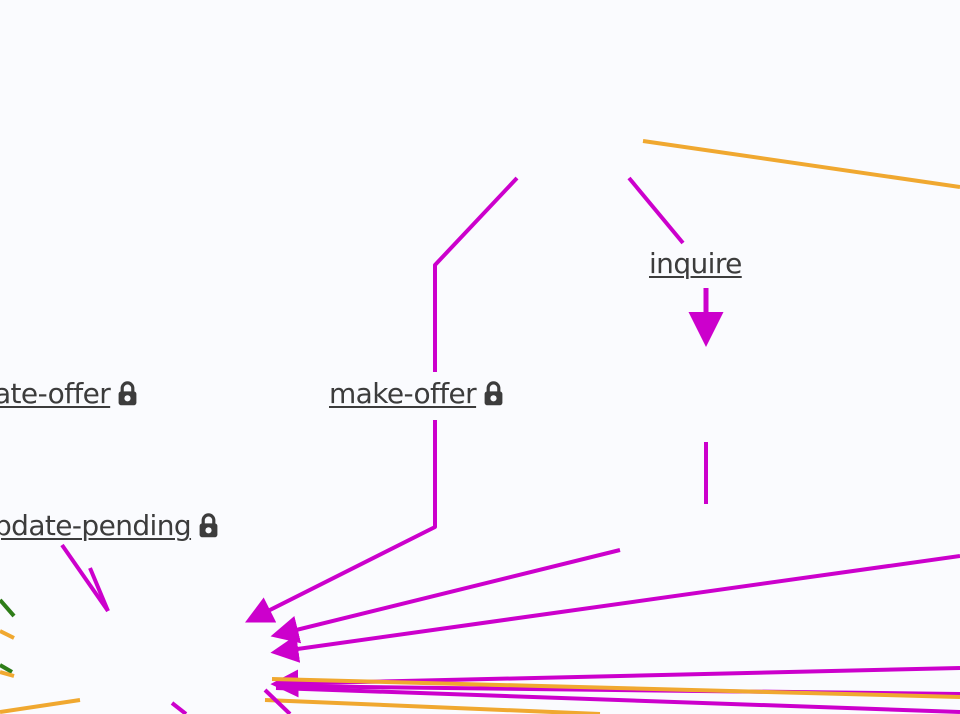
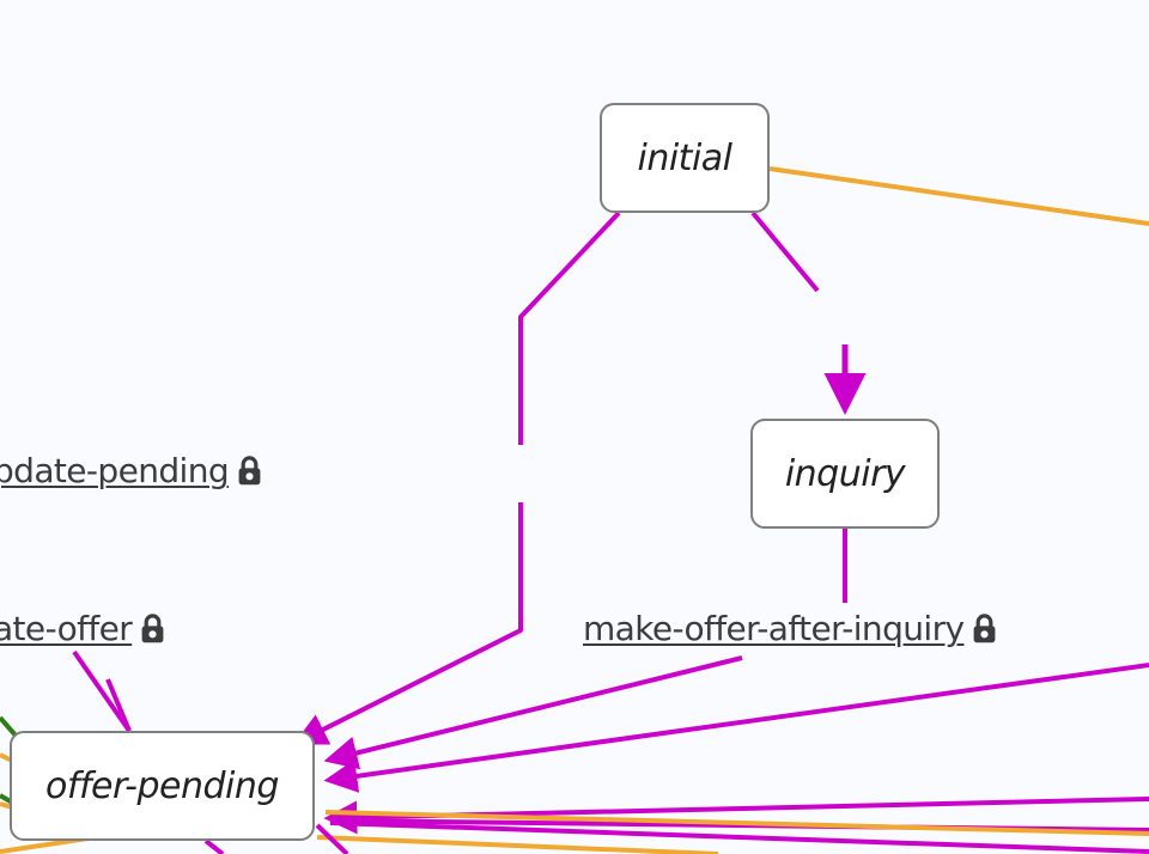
+ initial
+ inquiry
+ offer-pending
- ate-offer
+ pdate-pending
- make-offer
- inquire
- pdate-pending
+ ate-offer
+ make-offer-after-inquiry
